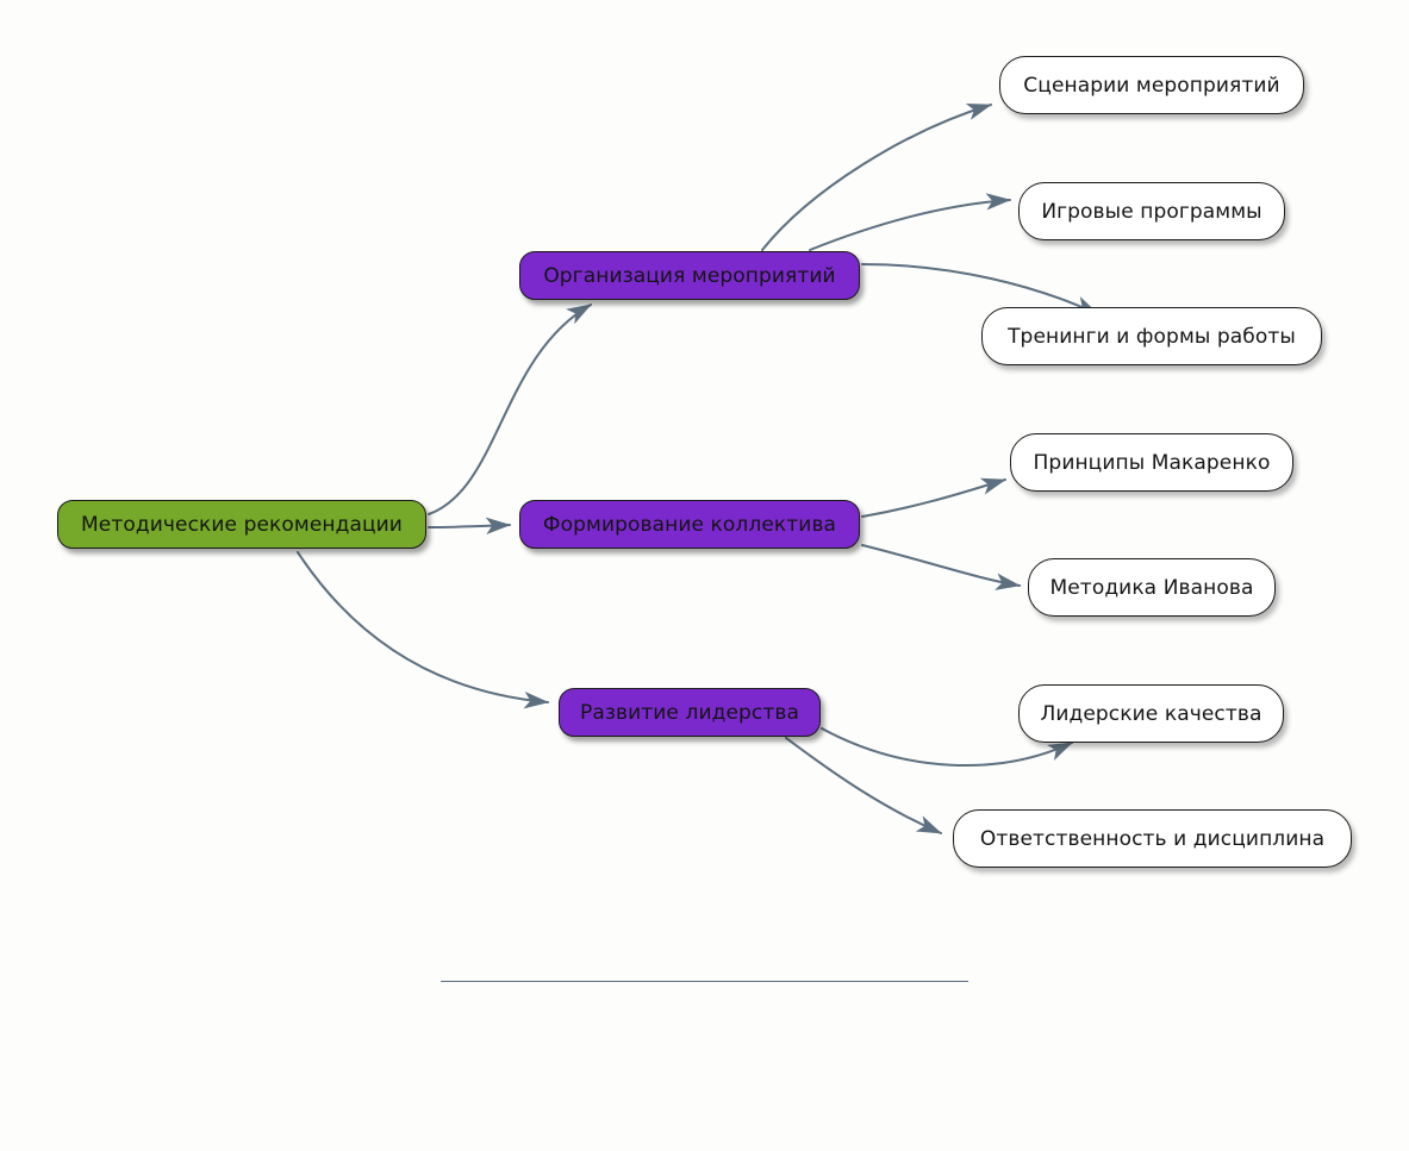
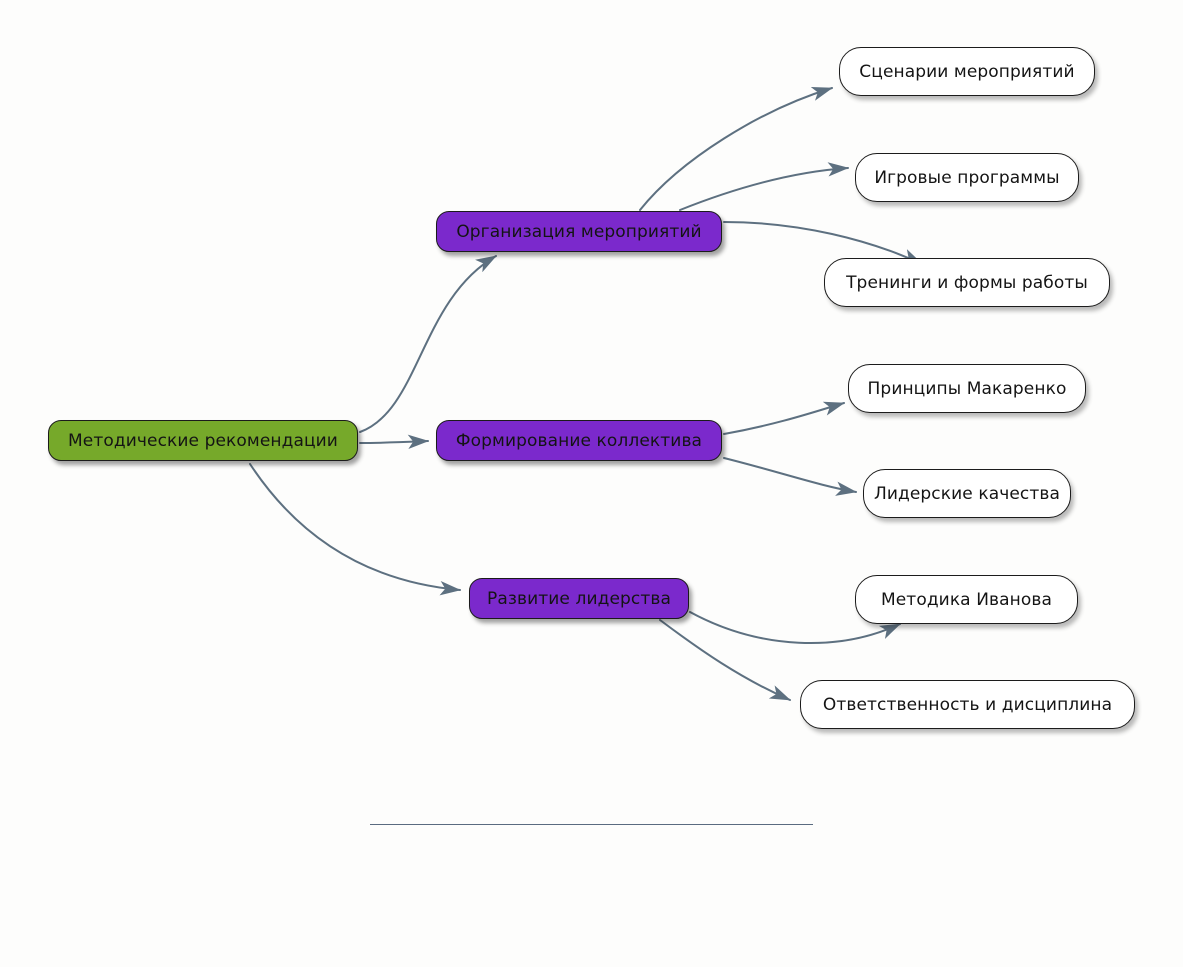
  Методические рекомендации
  Организация мероприятий
  Сценарии мероприятий
  Игровые программы
  Тренинги и формы работы
  Формирование коллектива
  Принципы Макаренко
- Методика Иванова
+ Лидерские качества
  Развитие лидерства
- Лидерские качества
+ Методика Иванова
  Ответственность и дисциплина
